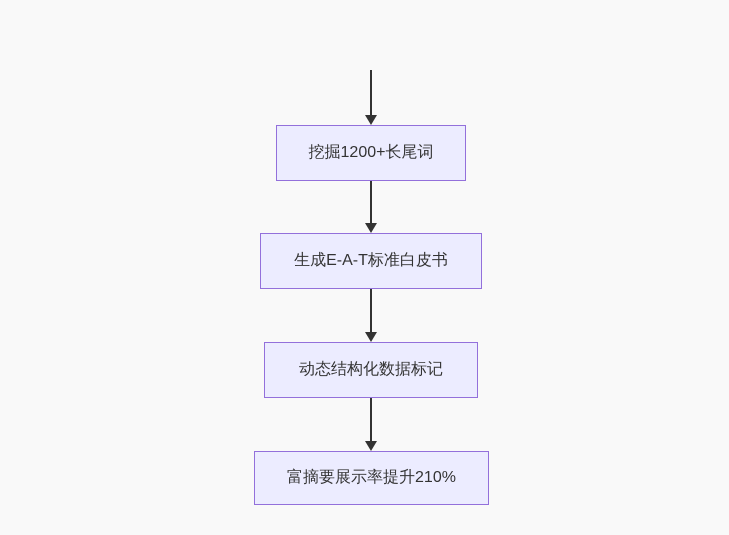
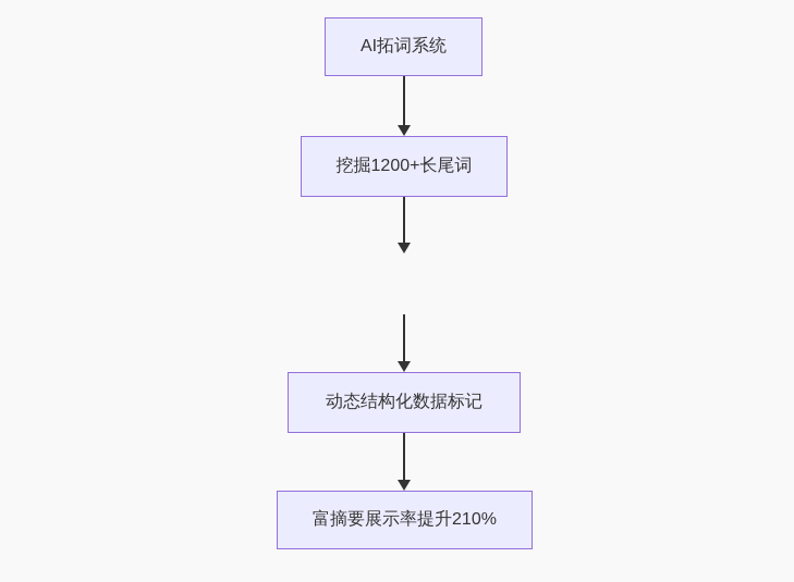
+ AI拓词系统
  挖掘1200+长尾词
- 生成E-A-T标准白皮书
  动态结构化数据标记
  富摘要展示率提升210%
